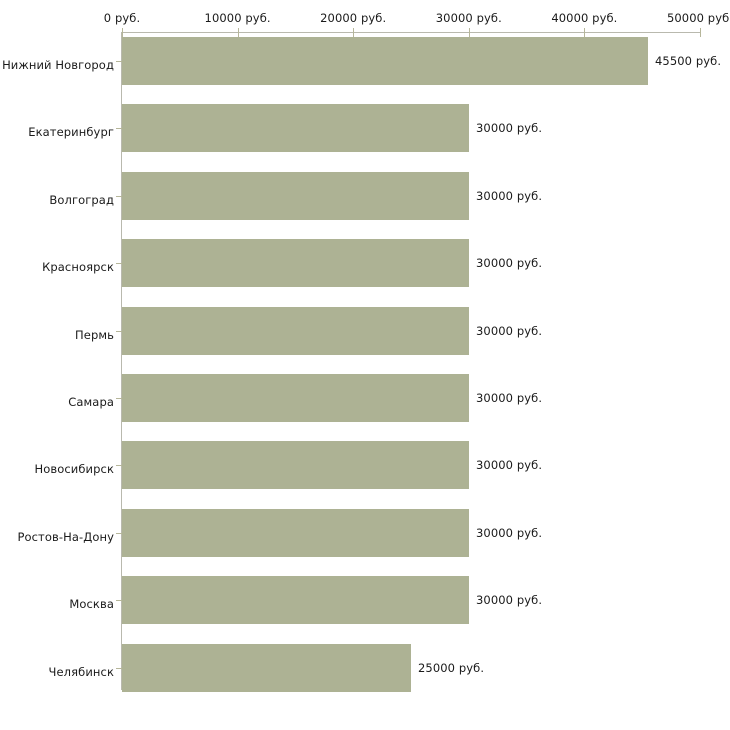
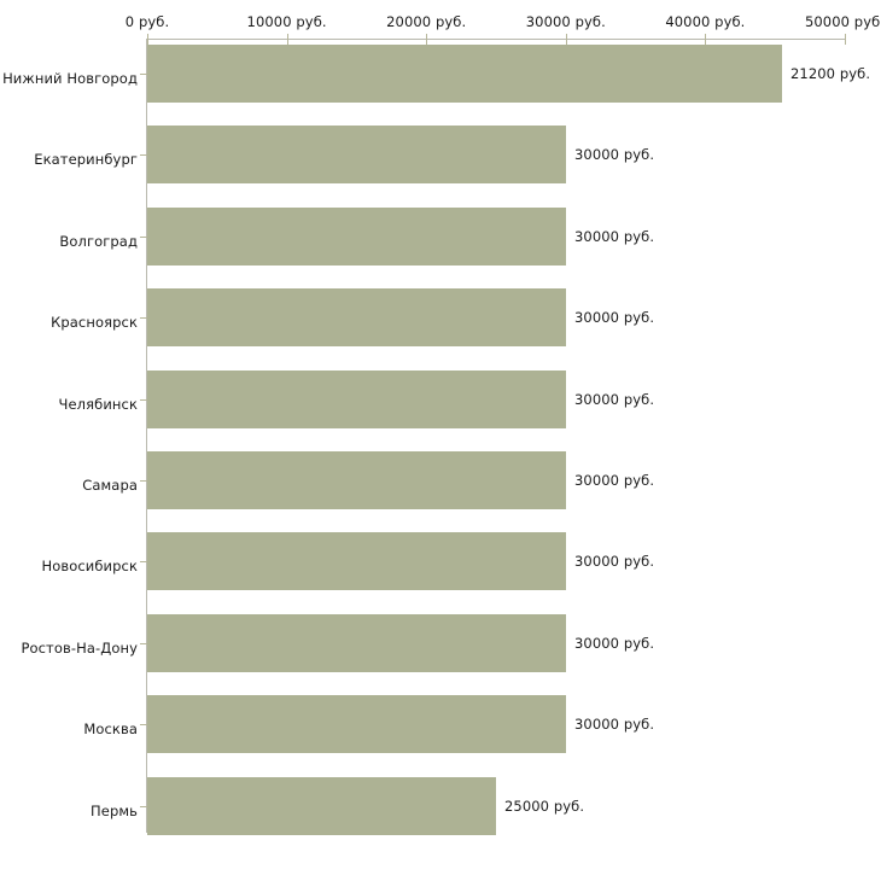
  0 руб.
  10000 руб.
  20000 руб.
  30000 руб.
  40000 руб.
  50000 руб
  Нижний Новгород
  Екатеринбург
  Волгоград
  Красноярск
- Пермь
+ Челябинск
  Самара
  Новосибирск
  Ростов-На-Дону
  Москва
- Челябинск
+ Пермь
- 45500 руб.
+ 21200 руб.
  30000 руб.
  30000 руб.
  30000 руб.
  30000 руб.
  30000 руб.
  30000 руб.
  30000 руб.
  30000 руб.
  25000 руб.
